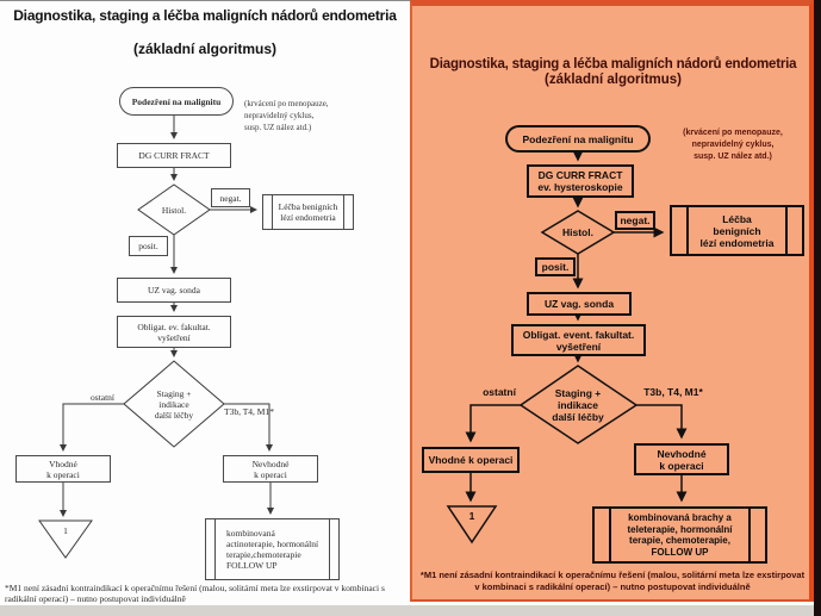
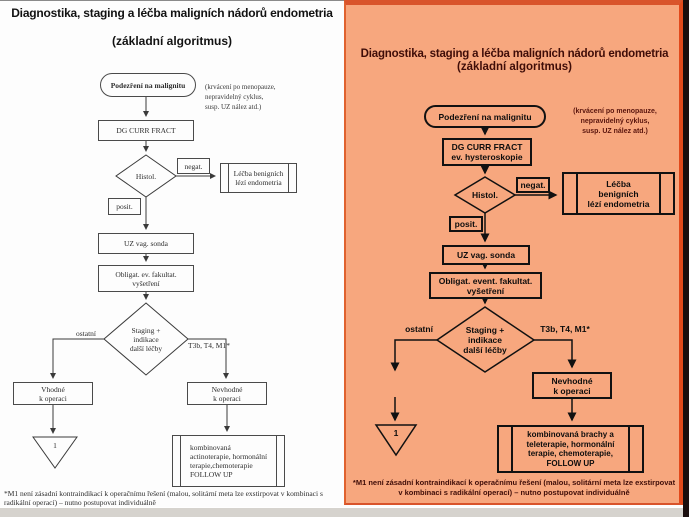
  Diagnostika, staging a léčba maligních nádorů endometria
  (základní algoritmus)
  Podezření na malignitu
  (krvácení po menopauze,
  nepravidelný cyklus,
  susp. UZ nález atd.)
  DG CURR FRACT
  Histol.
  negat.
  posit.
  Léčba benigních
  lézí endometria
  UZ vag. sonda
  Obligat. ev. fakultat.
  vyšetření
  Staging +
  indikace
  další léčby
  ostatní
  T3b, T4, M1*
  Vhodné
  k operaci
  Nevhodné
  k operaci
  1
  kombinovaná
  actinoterapie, hormonální
  terapie,chemoterapie
  FOLLOW UP
  *M1 není zásadní kontraindikací k operačnímu řešení (malou, solitární meta lze exstirpovat v kombinaci s radikální operací) – nutno postupovat individuálně
  Diagnostika, staging a léčba maligních nádorů endometria
  (základní algoritmus)
  Podezření na malignitu
  DG CURR FRACT
  ev. hysteroskopie
  Histol.
  negat.
  posit.
  Léčba
  benigních
  lézí endometria
  UZ vag. sonda
  Obligat. event. fakultat.
  vyšetření
  Staging +
  indikace
  další léčby
  ostatní
  T3b, T4, M1*
- Vhodné k operaci
  Nevhodné
  k operaci
  1
  kombinovaná brachy a
  teleterapie, hormonální
  terapie, chemoterapie,
  FOLLOW UP
  *M1 není zásadní kontraindikací k operačnímu řešení (malou, solitární meta lze exstirpovat v kombinaci s radikální operací) – nutno postupovat individuálně
